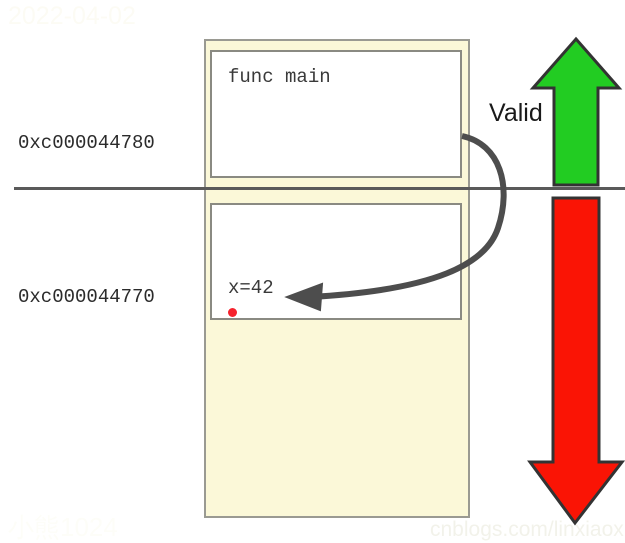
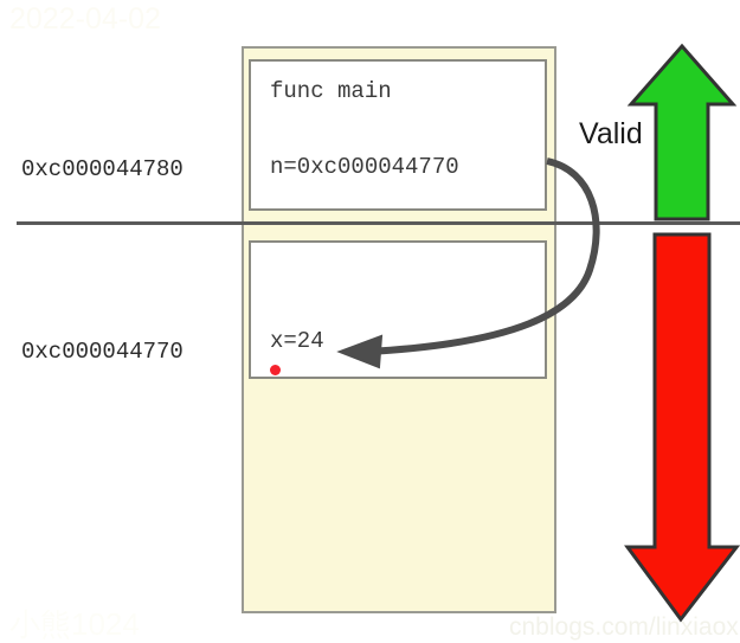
  cnblogs.com/linxiaox
  func main
+ n=0xc000044770
- x=42
+ x=24
  0xc000044780
  0xc000044770
  Valid
